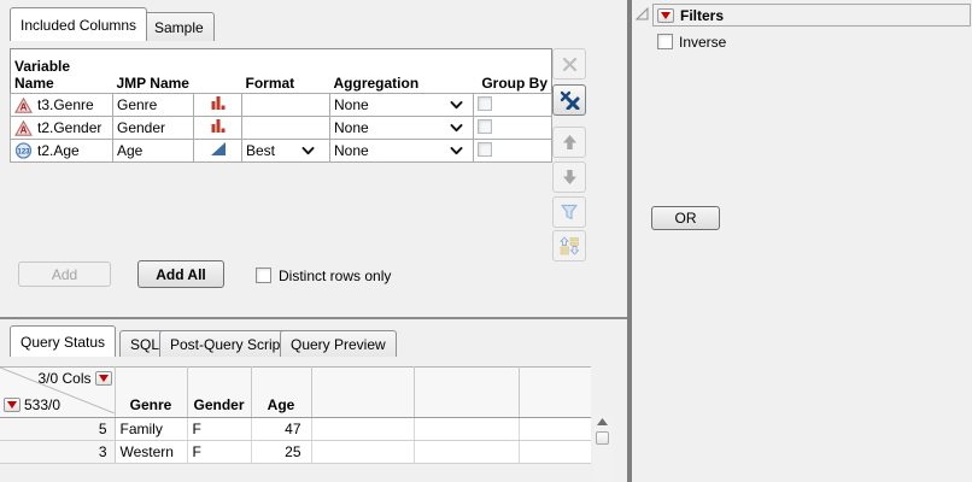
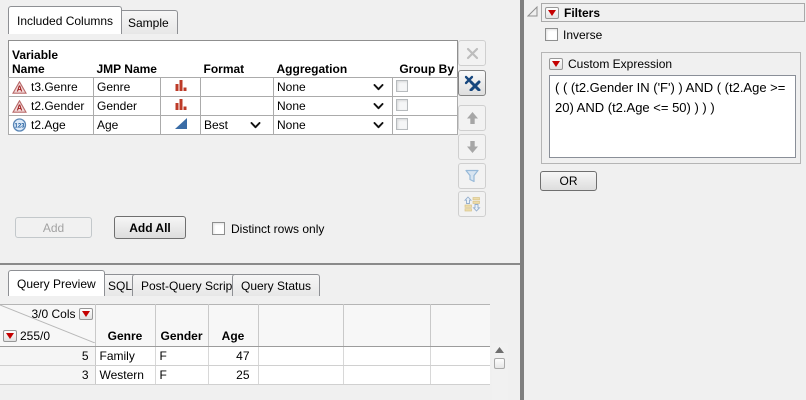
  Included Columns
  Sample
  Variable Name	JMP Name		Format	Aggregation	Group By
  A t3.Genre	Genre			None
  A t2.Gender	Gender			None
  t2.Age	Age		Best	None
  Add
  Add All
  Distinct rows only
- Query Status
+ Query Preview
  SQL
  Post-Query Scrip
- Query Preview
+ Query Status
- 3/0 Cols 533/0	Genre	Gender	Age
+ 3/0 Cols 255/0	Genre	Gender	Age
  5	Family	F	47
  3	Western	F	25
  Filters
  Inverse
+ Custom Expression
+ ( ( (t2.Gender IN ('F') ) AND ( (t2.Age >= 20) AND (t2.Age <= 50) ) ) )
  OR
